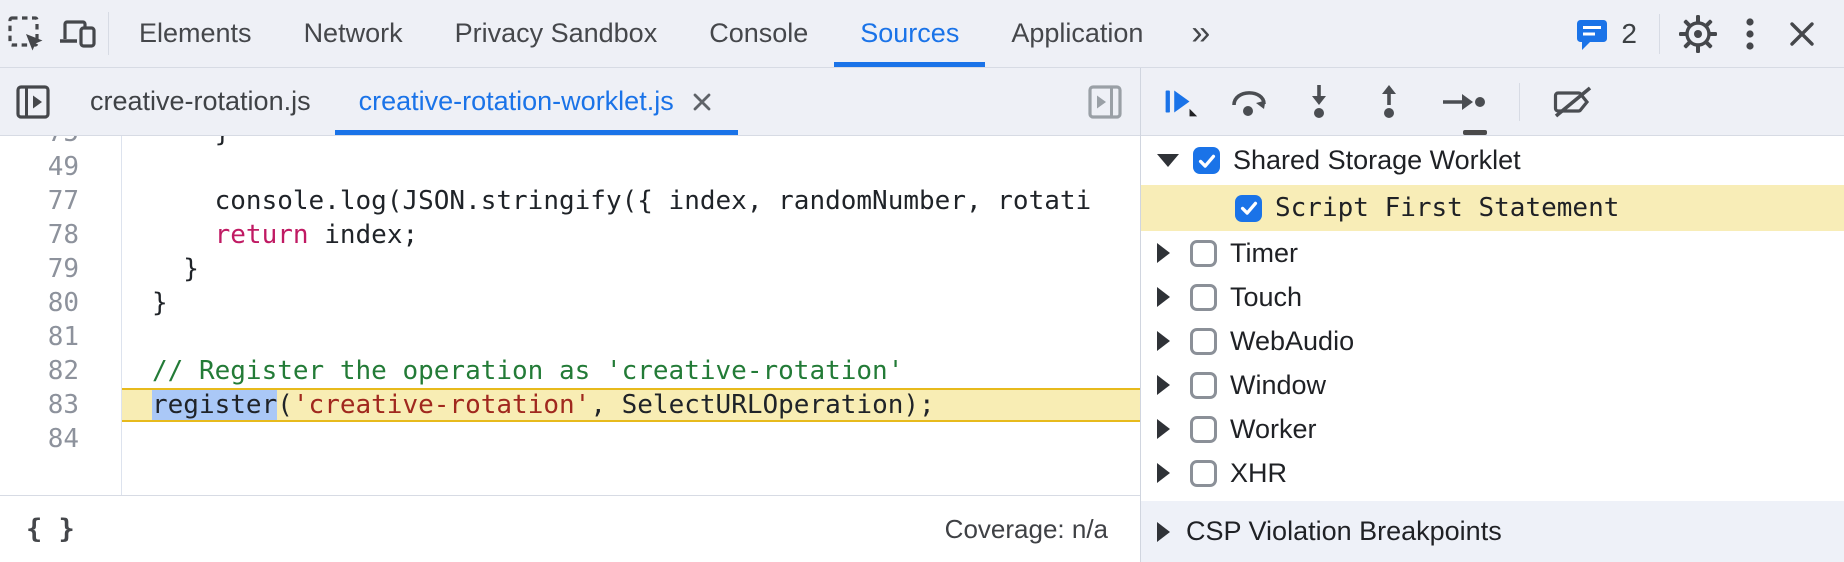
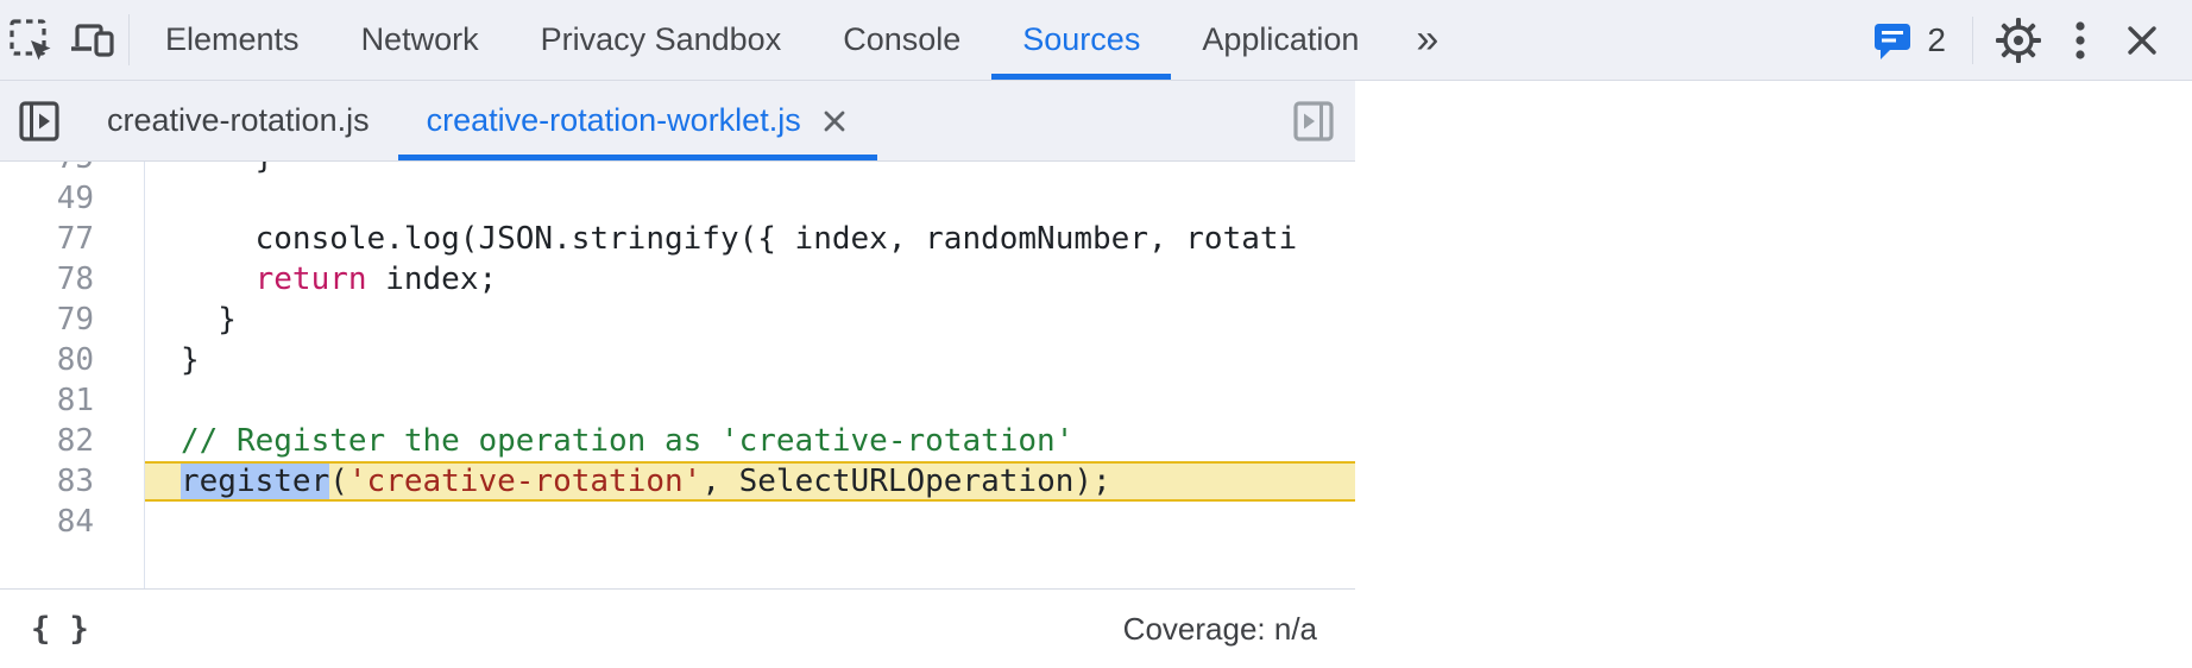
  Elements
  Network
  Privacy Sandbox
  Console
  Sources
  Application
  »
  2
  creative-rotation.js
  creative-rotation-worklet.js
  49
  77
  console.log(JSON.stringify({ index, randomNumber, rotati
  78
  return index;
  79
  }
  80
  }
  81
  82
  // Register the operation as 'creative-rotation'
  83
  register('creative-rotation', SelectURLOperation);
  84
  { }
  Coverage: n/a
- Shared Storage Worklet
- Script First Statement
- Timer
- Touch
- WebAudio
- Window
- Worker
- XHR
- CSP Violation Breakpoints
